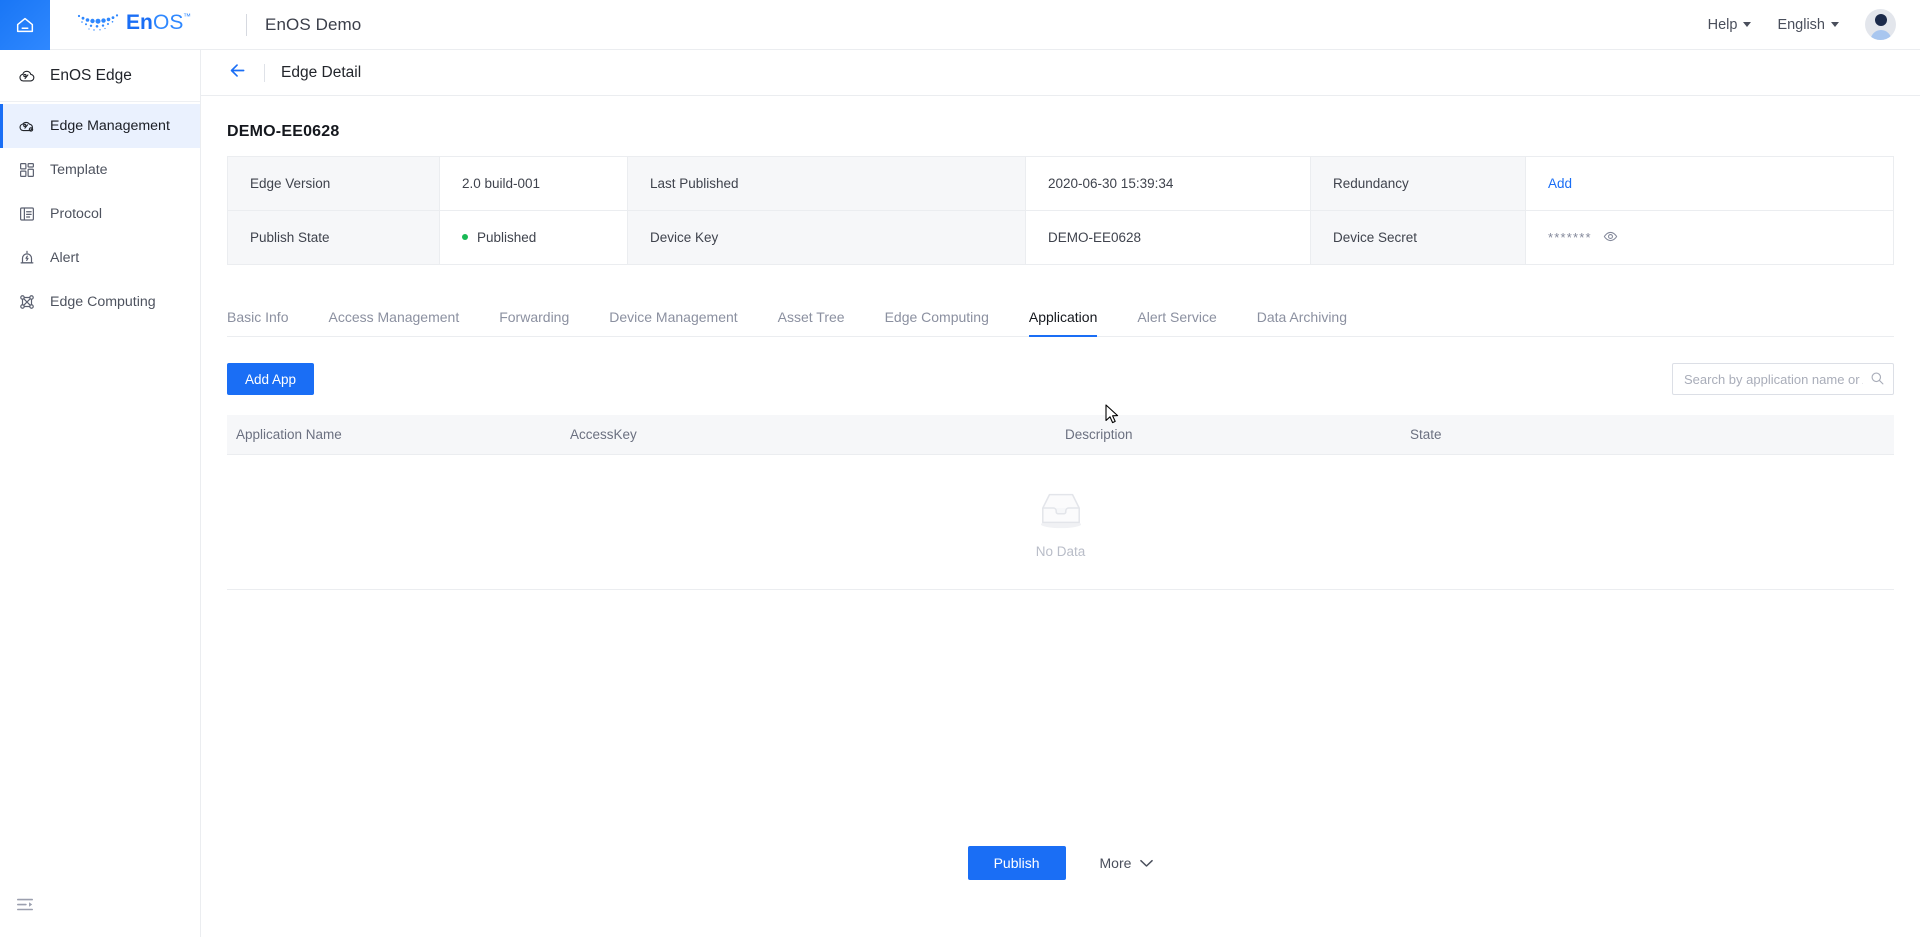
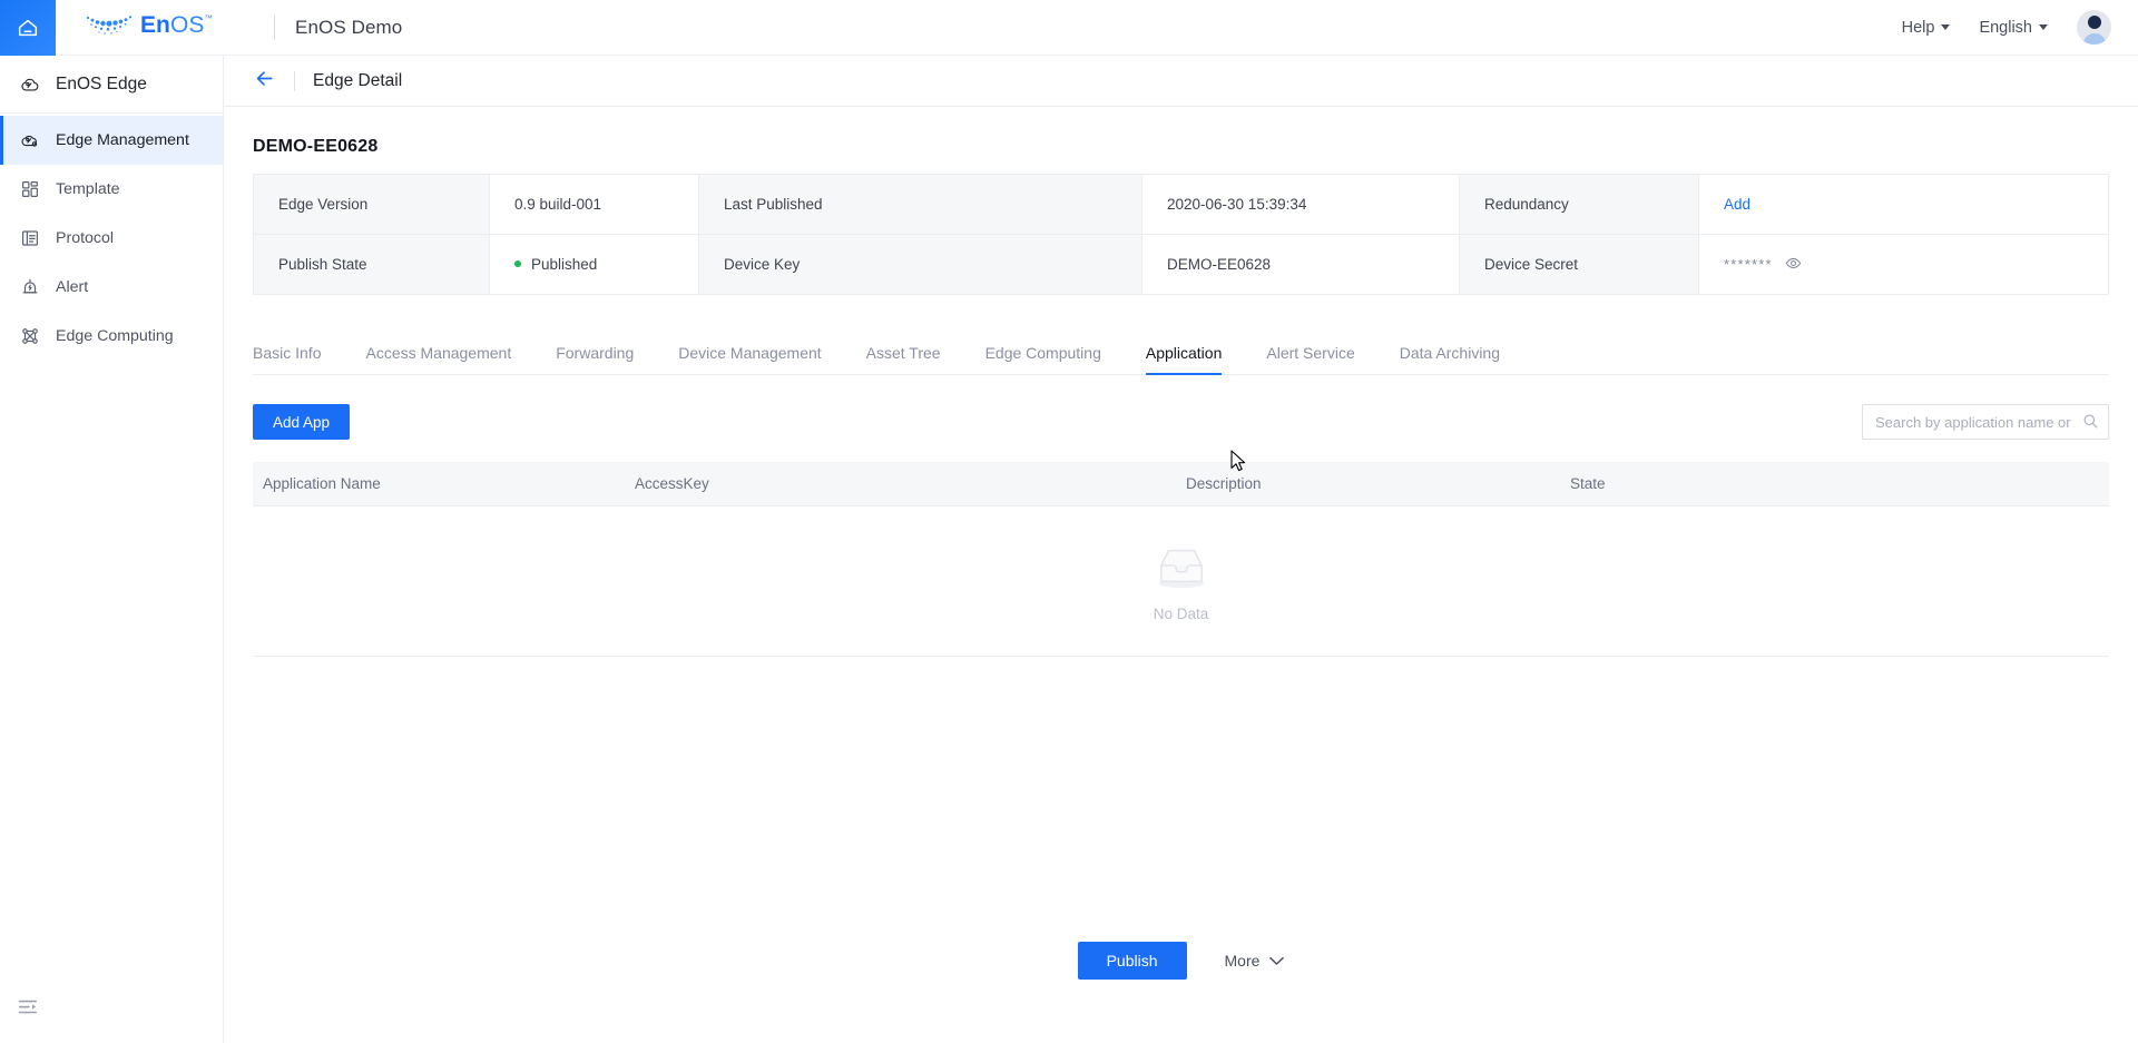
  En
  OS
  ™
  EnOS Demo
  Help
  English
  EnOS Edge
  Edge Management
  Template
  Protocol
  Alert
  Edge Computing
  Edge Detail
  DEMO-EE0628
- Edge Version	2.0 build-001	Last Published	2020-06-30 15:39:34	Redundancy	Add
+ Edge Version	0.9 build-001	Last Published	2020-06-30 15:39:34	Redundancy	Add
  Publish State	Published	Device Key	DEMO-EE0628	Device Secret	*******
  Basic Info
  Access Management
  Forwarding
  Device Management
  Asset Tree
  Edge Computing
  Application
  Alert Service
  Data Archiving
  Add App
  Search by application name or
  Application Name
  AccessKey
  Description
  State
  No Data
  Publish
  More
